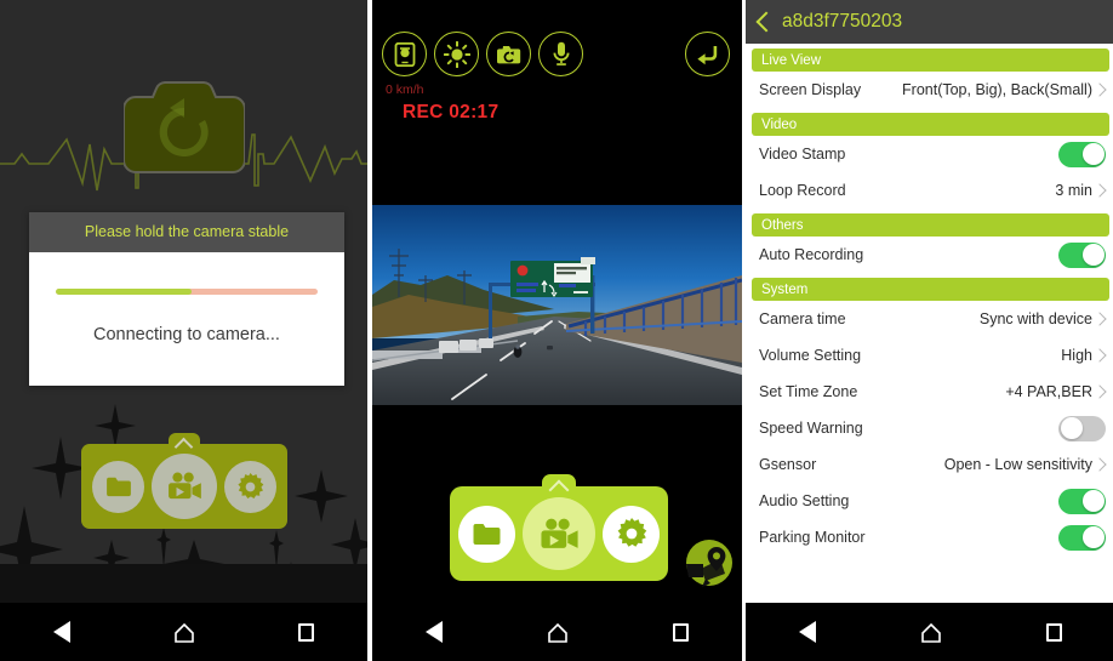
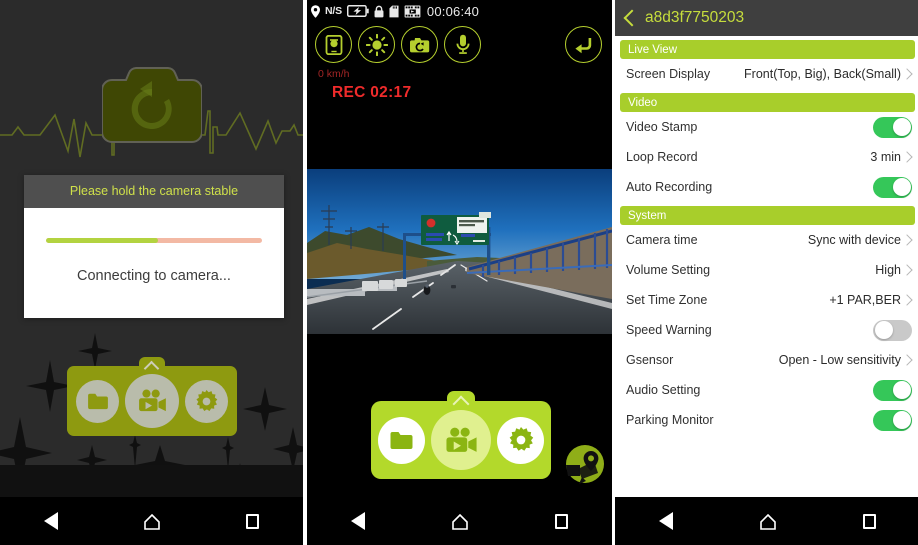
  Please hold the camera stable
  Connecting to camera...
+ N/S
+ 00:06:40
  0 km/h
  REC 02:17
  a8d3f7750203
  Live View
  Screen Display
  Front(Top, Big), Back(Small)
  Video
  Video Stamp
  Loop Record
  3 min
- Others
  Auto Recording
  System
  Camera time
  Sync with device
  Volume Setting
  High
  Set Time Zone
- +4 PAR,BER
+ +1 PAR,BER
  Speed Warning
  Gsensor
  Open - Low sensitivity
  Audio Setting
  Parking Monitor
